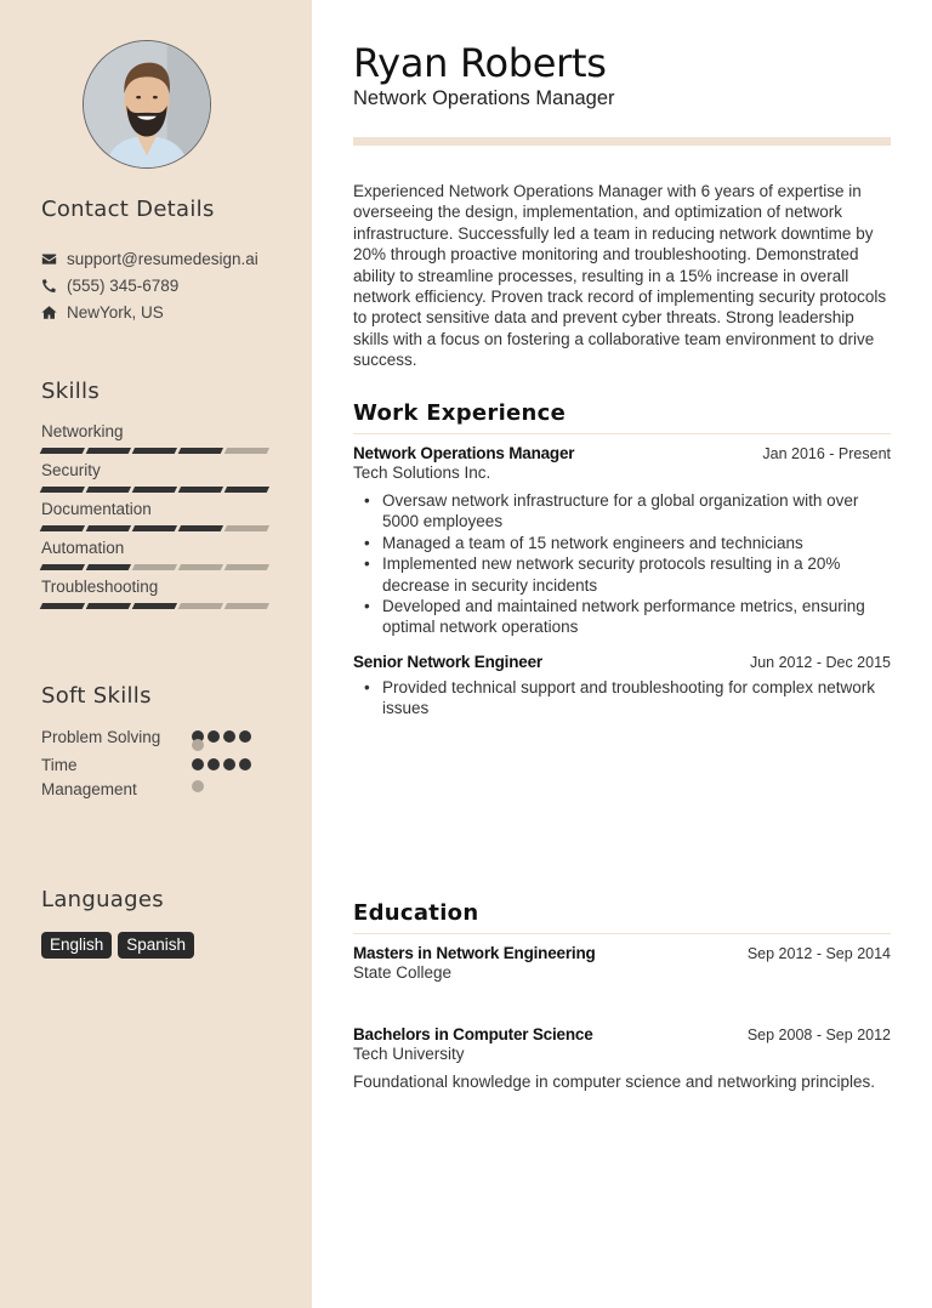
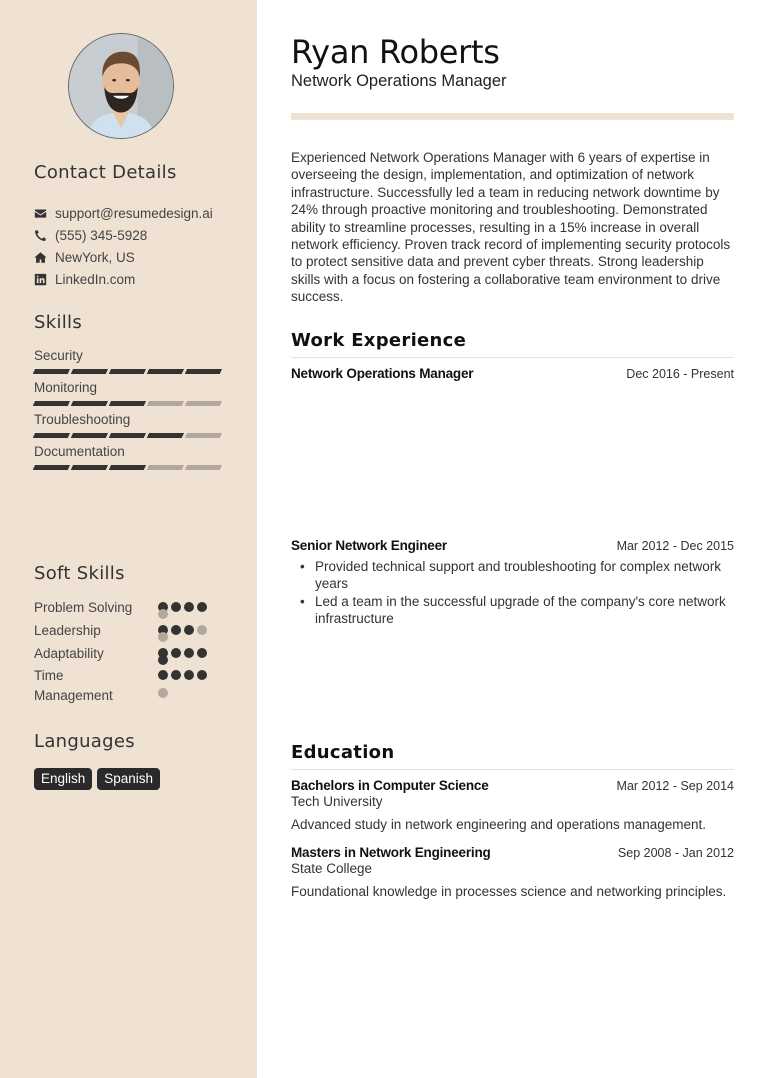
  Contact Details
  support@resumedesign.ai
- (555) 345-6789
+ (555) 345-5928
  NewYork, US
+ LinkedIn.com
  Skills
- Networking
  Security
+ Monitoring
- Documentation
+ Troubleshooting
- Automation
- Troubleshooting
+ Documentation
  Soft Skills
  Problem Solving
+ Leadership
+ Adaptability
  Time Management
  Languages
  English
  Spanish
  Ryan Roberts
  Network Operations Manager
- Experienced Network Operations Manager with 6 years of expertise in overseeing the design, implementation, and optimization of network infrastructure. Successfully led a team in reducing network downtime by 20% through proactive monitoring and troubleshooting. Demonstrated ability to streamline processes, resulting in a 15% increase in overall network efficiency. Proven track record of implementing security protocols to protect sensitive data and prevent cyber threats. Strong leadership skills with a focus on fostering a collaborative team environment to drive success.
+ Experienced Network Operations Manager with 6 years of expertise in overseeing the design, implementation, and optimization of network infrastructure. Successfully led a team in reducing network downtime by 24% through proactive monitoring and troubleshooting. Demonstrated ability to streamline processes, resulting in a 15% increase in overall network efficiency. Proven track record of implementing security protocols to protect sensitive data and prevent cyber threats. Strong leadership skills with a focus on fostering a collaborative team environment to drive success.
  Work Experience
  Network Operations Manager
- Jan 2016 - Present
+ Dec 2016 - Present
- Tech Solutions Inc.
- Oversaw network infrastructure for a global organization with over 5000 employees
- Managed a team of 15 network engineers and technicians
- Implemented new network security protocols resulting in a 20% decrease in security incidents
- Developed and maintained network performance metrics, ensuring optimal network operations
  Senior Network Engineer
- Jun 2012 - Dec 2015
+ Mar 2012 - Dec 2015
- Provided technical support and troubleshooting for complex network issues
+ Provided technical support and troubleshooting for complex network years
+ Led a team in the successful upgrade of the company's core network infrastructure
  Education
- Masters in Network Engineering
+ Bachelors in Computer Science
- Sep 2012 - Sep 2014
+ Mar 2012 - Sep 2014
- State College
+ Tech University
+ Advanced study in network engineering and operations management.
- Bachelors in Computer Science
+ Masters in Network Engineering
- Sep 2008 - Sep 2012
+ Sep 2008 - Jan 2012
- Tech University
+ State College
- Foundational knowledge in computer science and networking principles.
+ Foundational knowledge in processes science and networking principles.
